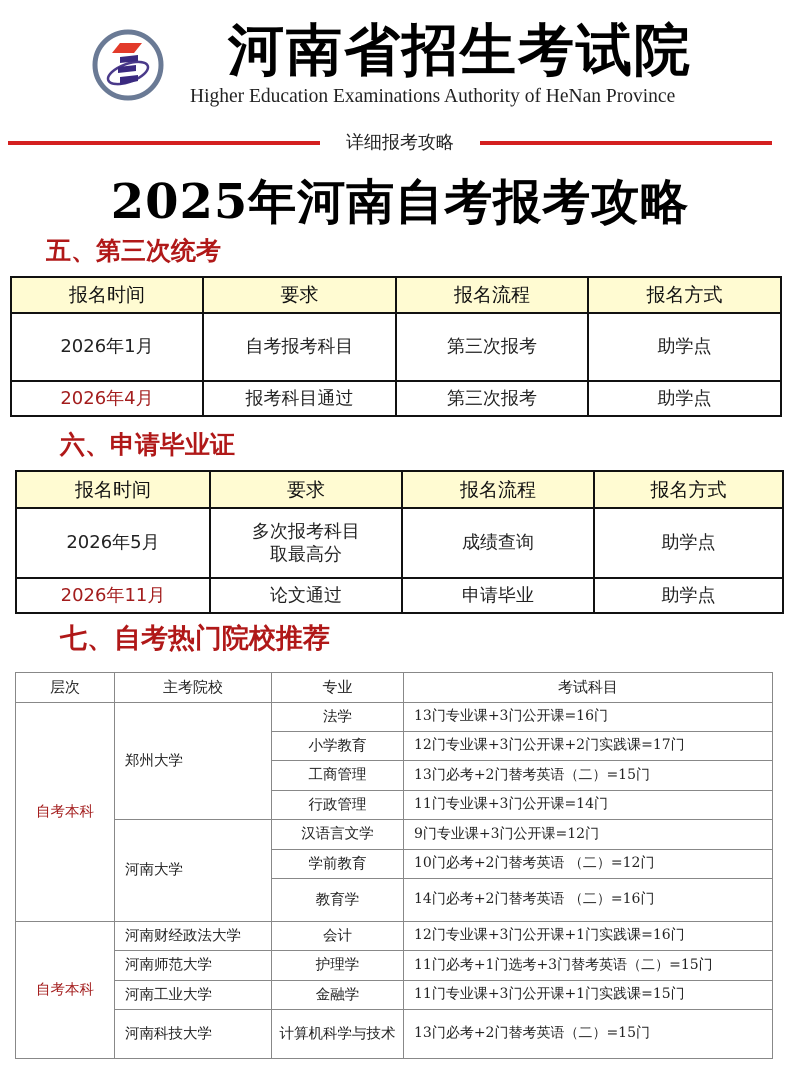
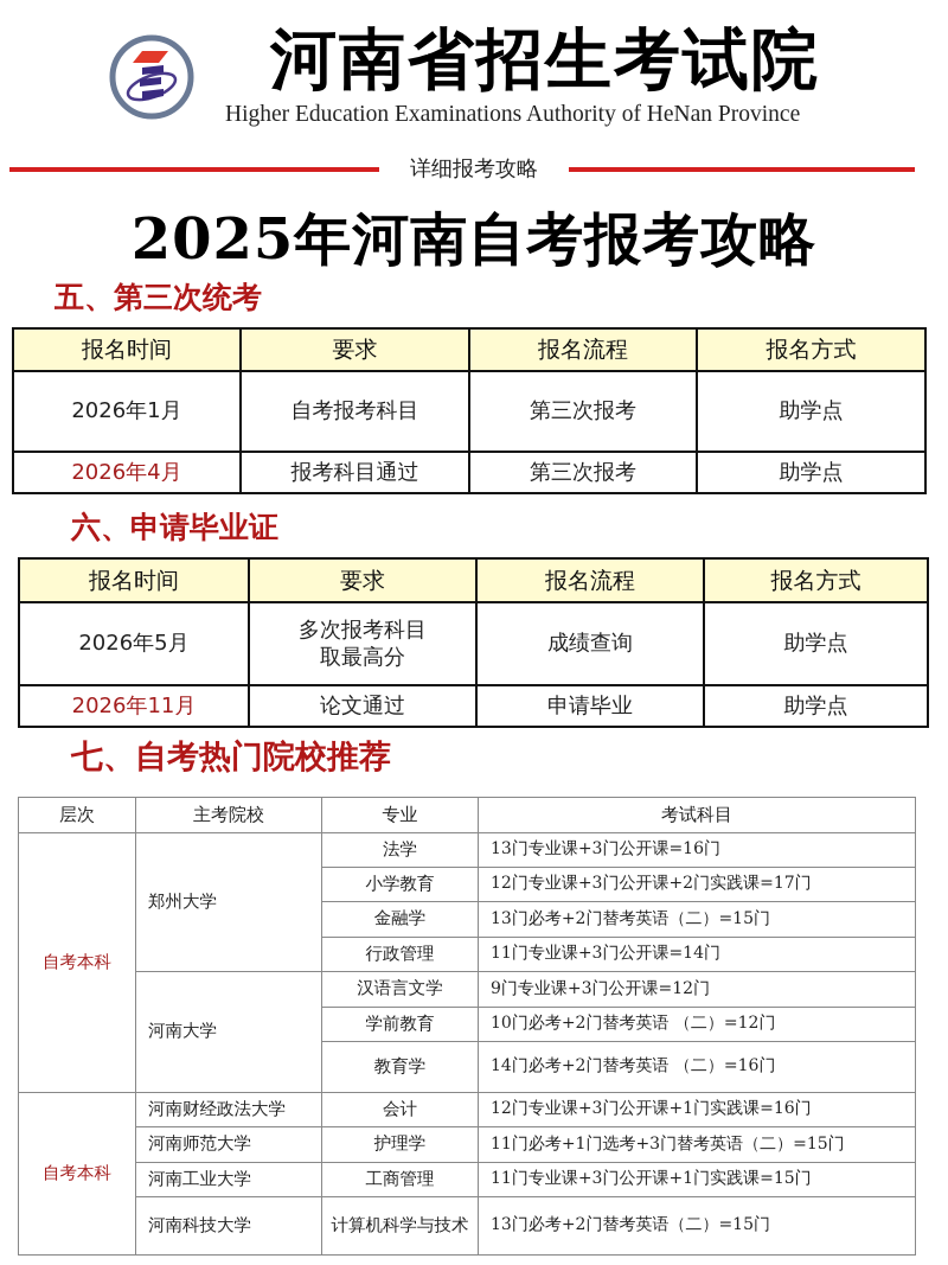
  河南省招生考试院
  Higher Education Examinations Authority of HeNan Province
  详细报考攻略
  2025年河南自考报考攻略
  五、第三次统考
  报名时间	要求	报名流程	报名方式
  2026年1月	自考报考科目	第三次报考	助学点
  2026年4月	报考科目通过	第三次报考	助学点
  六、申请毕业证
  报名时间	要求	报名流程	报名方式
  2026年5月	多次报考科目 取最高分	成绩查询	助学点
  2026年11月	论文通过	申请毕业	助学点
  七、自考热门院校推荐
  层次	主考院校	专业	考试科目
  自考本科	郑州大学	法学	13门专业课+3门公开课=16门
  小学教育	12门专业课+3门公开课+2门实践课=17门
- 工商管理	13门必考+2门替考英语（二）=15门
+ 金融学	13门必考+2门替考英语（二）=15门
  行政管理	11门专业课+3门公开课=14门
  河南大学	汉语言文学	9门专业课+3门公开课=12门
  学前教育	10门必考+2门替考英语 （二）=12门
  教育学	14门必考+2门替考英语 （二）=16门
  自考本科	河南财经政法大学	会计	12门专业课+3门公开课+1门实践课=16门
  河南师范大学	护理学	11门必考+1门选考+3门替考英语（二）=15门
- 河南工业大学	金融学	11门专业课+3门公开课+1门实践课=15门
+ 河南工业大学	工商管理	11门专业课+3门公开课+1门实践课=15门
  河南科技大学	计算机科学与技术	13门必考+2门替考英语（二）=15门
